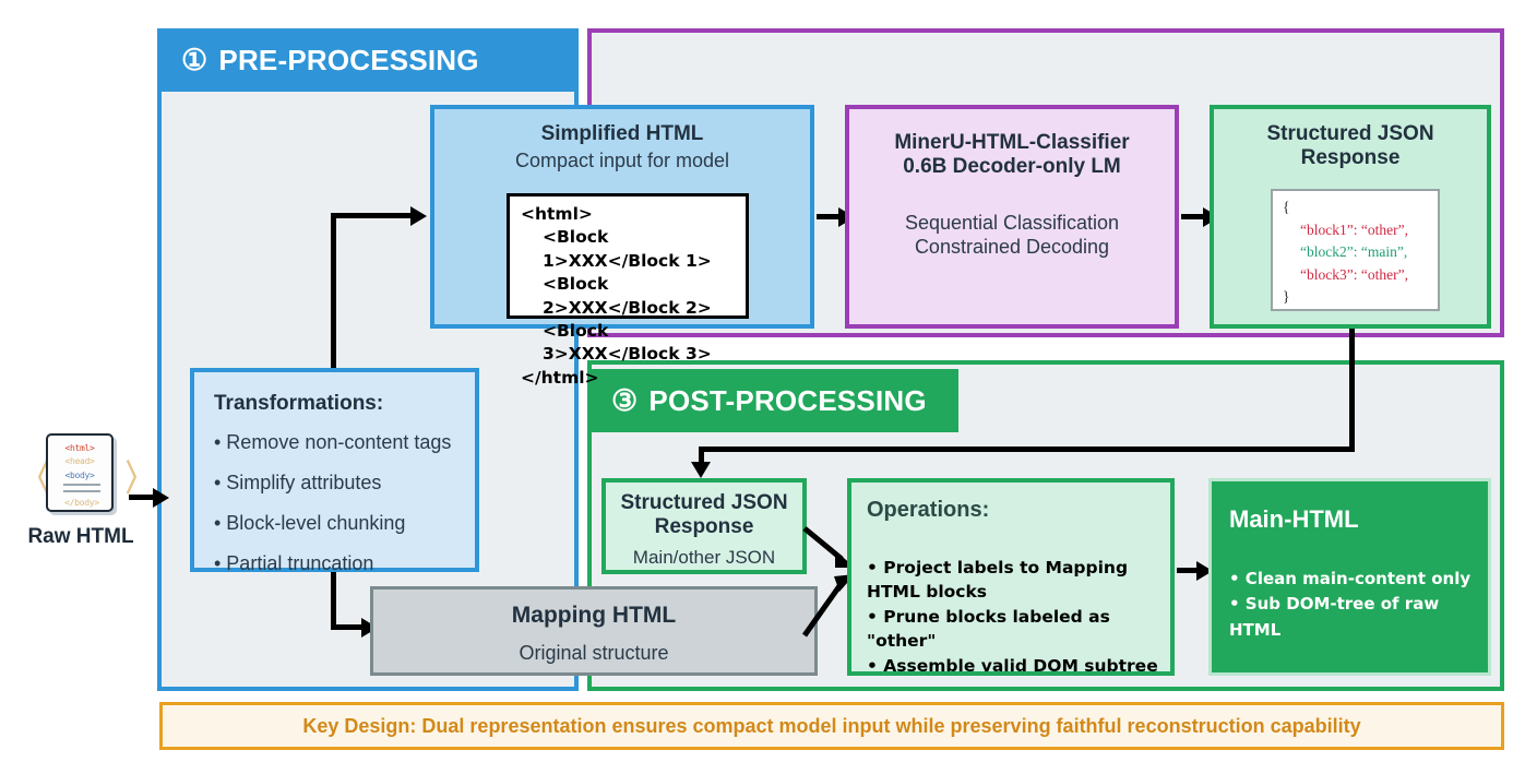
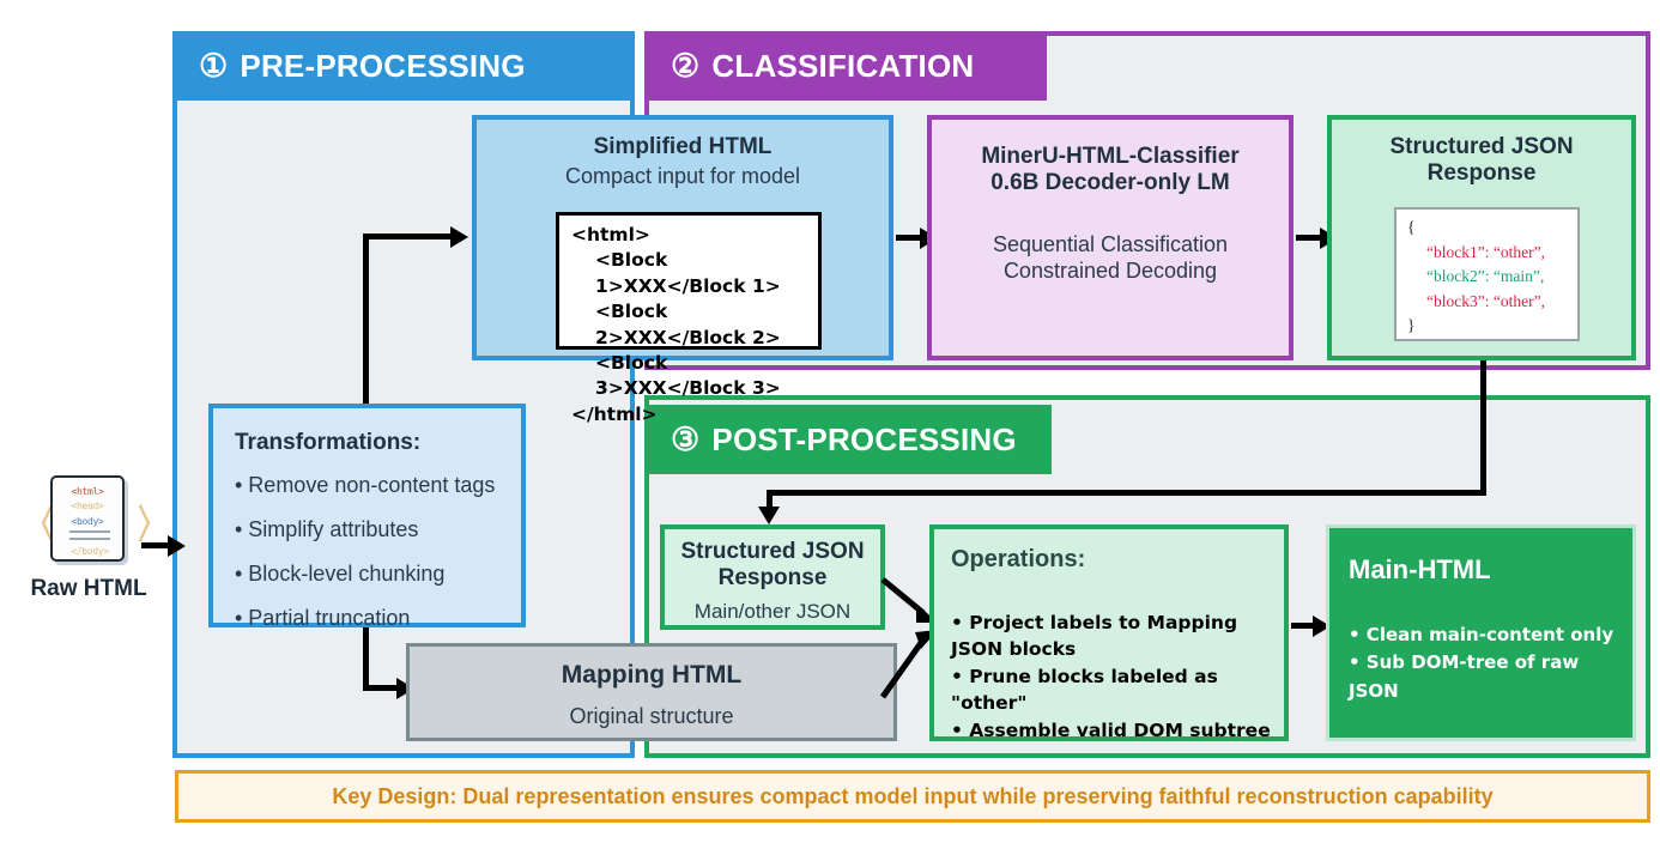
  ①
  PRE-PROCESSING
+ ②
+ CLASSIFICATION
  ③
  POST-PROCESSING
  〈
  〉
  <html>
  <head>
  <body>
  </body>
  Raw HTML
  Transformations:
  • Remove non-content tags
  • Simplify attributes
  • Block-level chunking
  • Partial truncation
  Simplified HTML
  Compact input for model
  <html>
  <Block 1>XXX</Block 1>
  <Block 2>XXX</Block 2>
  <Block 3>XXX</Block 3>
  </html>
  MinerU-HTML-Classifier
  0.6B Decoder-only LM
  Sequential Classification
  Constrained Decoding
  Structured JSON
  Response
  {
  “block1”: “other”,
  “block2”: “main”,
  “block3”: “other”,
  }
  Mapping HTML
  Original structure
  Structured JSON
  Response
  Main/other JSON
  Operations:
- • Project labels to Mapping HTML blocks
+ • Project labels to Mapping JSON blocks
  • Prune blocks labeled as "other"
  • Assemble valid DOM subtree
  Main-HTML
  • Clean main-content only
- • Sub DOM-tree of raw HTML
+ • Sub DOM-tree of raw JSON
  Key Design: Dual representation ensures compact model input while preserving faithful reconstruction capability
